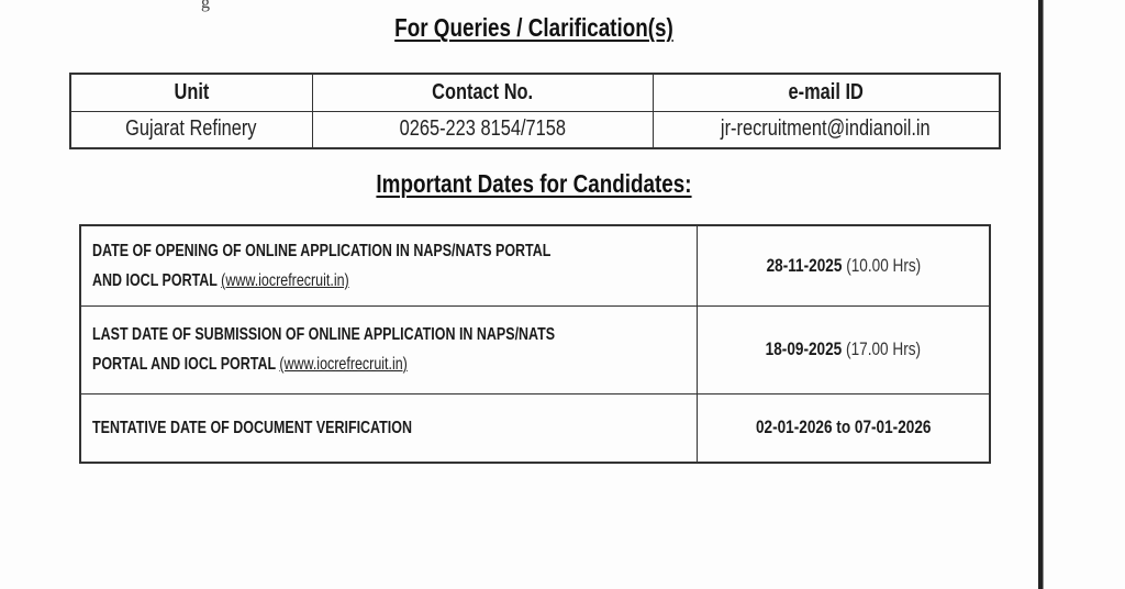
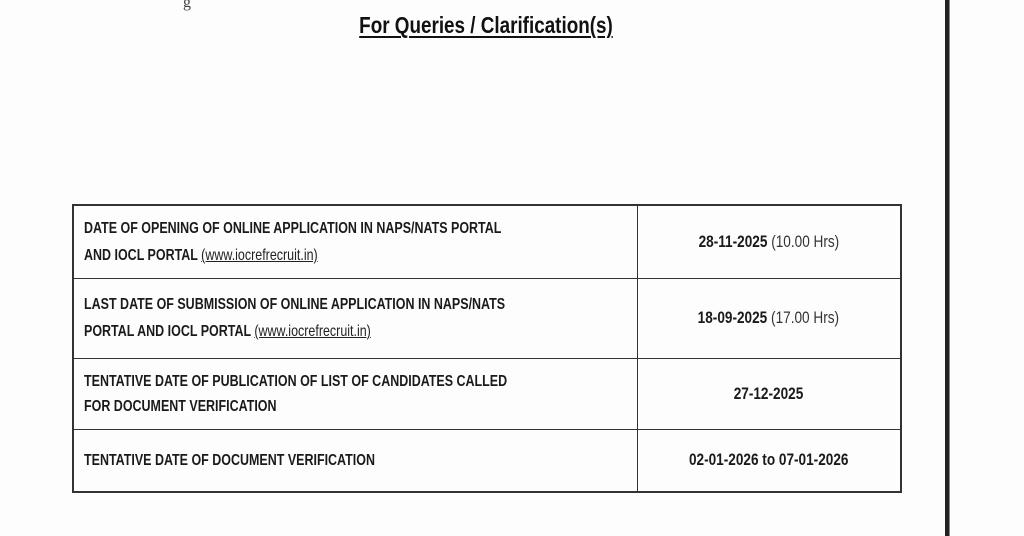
  g
  For Queries / Clarification(s)
- Unit	Contact No.	e-mail ID
- Gujarat Refinery	0265-223 8154/7158	jr-recruitment@indianoil.in
- Important Dates for Candidates:
  DATE OF OPENING OF ONLINE APPLICATION IN NAPS/NATS PORTAL AND IOCL PORTAL (www.iocrefrecruit.in)	28-11-2025 (10.00 Hrs)
  LAST DATE OF SUBMISSION OF ONLINE APPLICATION IN NAPS/NATS PORTAL AND IOCL PORTAL (www.iocrefrecruit.in)	18-09-2025 (17.00 Hrs)
+ TENTATIVE DATE OF PUBLICATION OF LIST OF CANDIDATES CALLED FOR DOCUMENT VERIFICATION	27-12-2025
  TENTATIVE DATE OF DOCUMENT VERIFICATION	02-01-2026 to 07-01-2026
